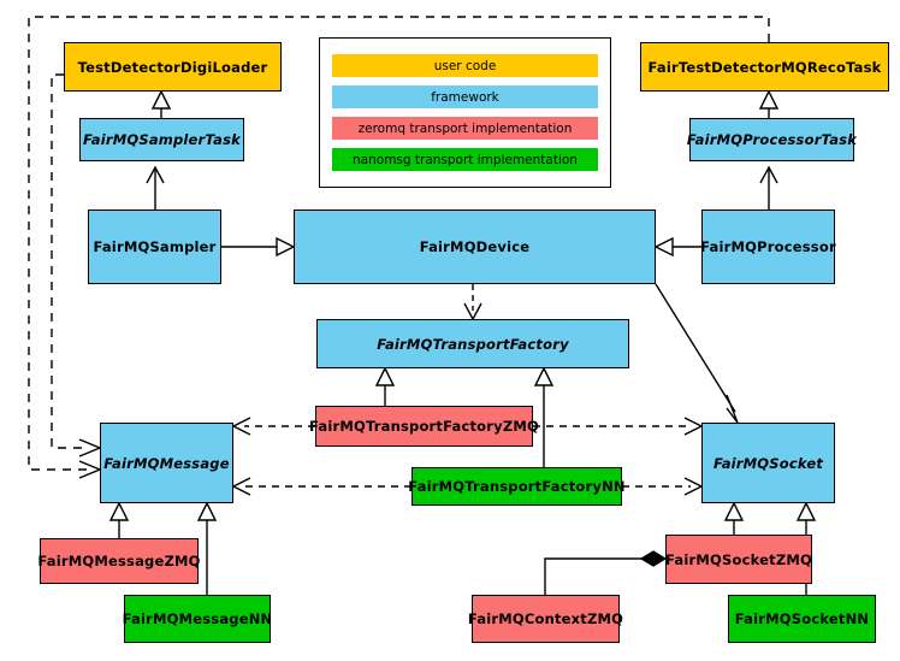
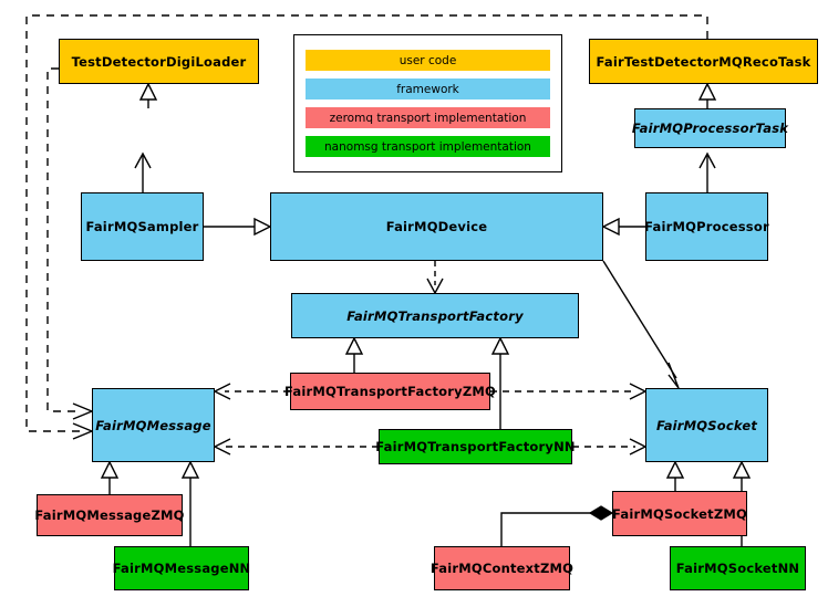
  user code
  framework
  zeromq transport implementation
  nanomsg transport implementation
  TestDetectorDigiLoader
- FairMQSamplerTask
  FairMQSampler
  FairMQDevice
  FairTestDetectorMQRecoTask
  FairMQProcessorTask
  FairMQProcessor
  FairMQTransportFactory
  FairMQTransportFactoryZMQ
  FairMQTransportFactoryNN
  FairMQMessage
  FairMQSocket
  FairMQMessageZMQ
  FairMQMessageNN
  FairMQSocketZMQ
  FairMQContextZMQ
  FairMQSocketNN
